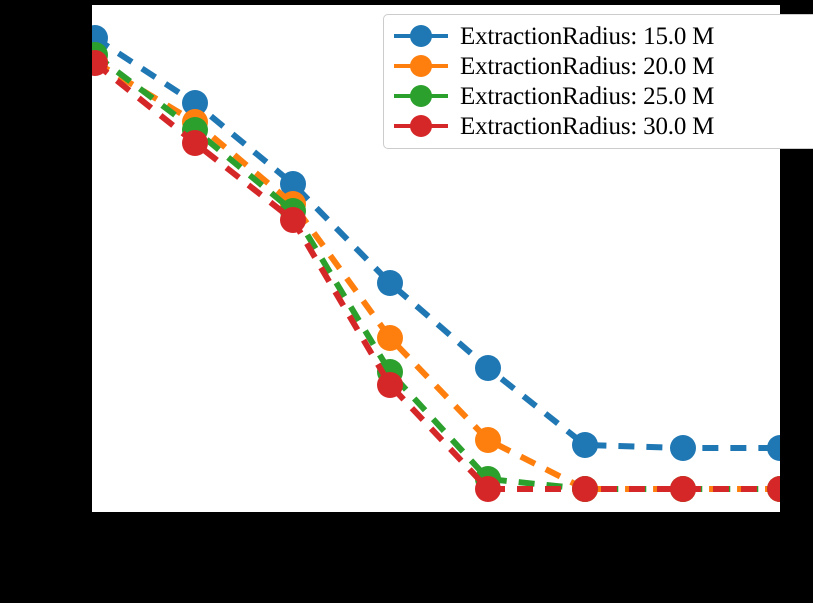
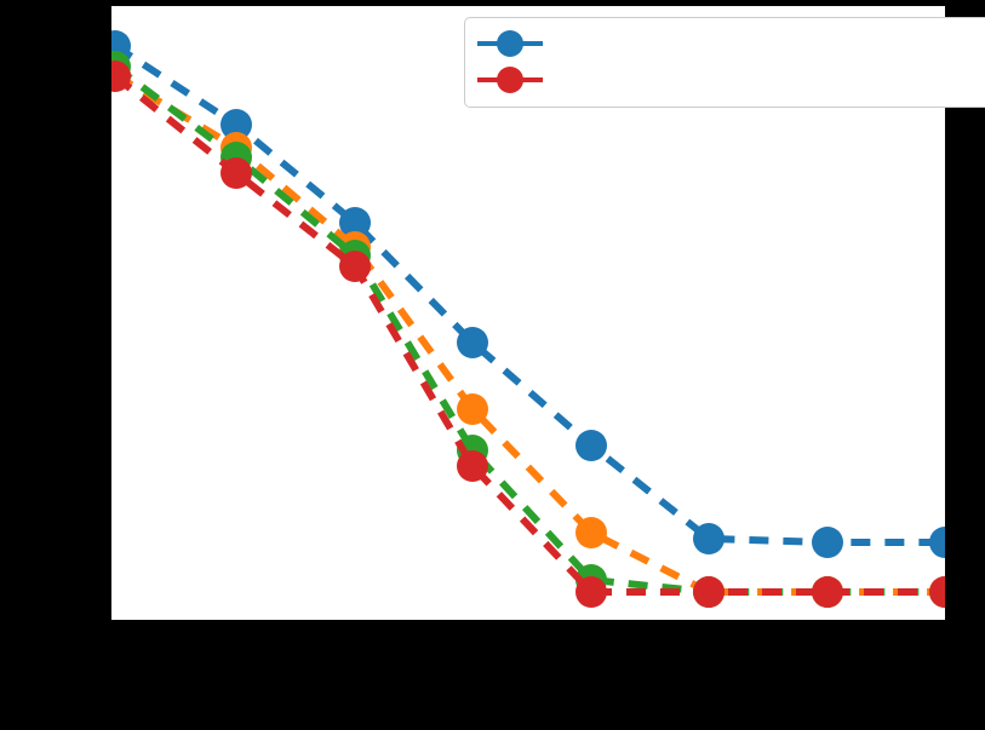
- ExtractionRadius: 15.0 M
- ExtractionRadius: 20.0 M
- ExtractionRadius: 25.0 M
- ExtractionRadius: 30.0 M
